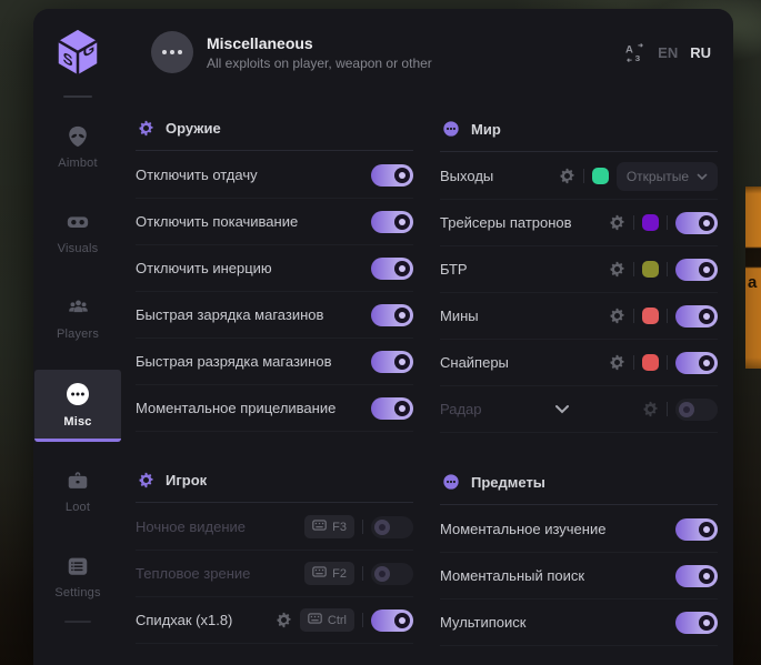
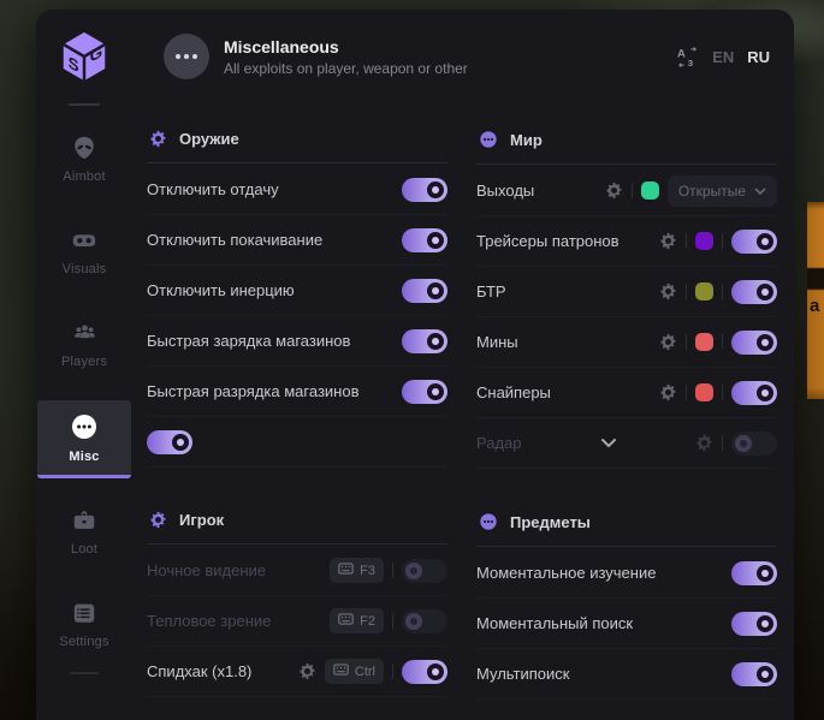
  Miscellaneous
  All exploits on player, weapon or other
  A
  з
  EN
  RU
  Aimbot
  Visuals
  Players
  Misc
  Loot
  Settings
  Оружие
  Отключить отдачу
  Отключить покачивание
  Отключить инерцию
  Быстрая зарядка магазинов
  Быстрая разрядка магазинов
- Моментальное прицеливание
  Игрок
  Ночное видение
  F3
  Тепловое зрение
  F2
  Спидхак (x1.8)
  Ctrl
  Мир
  Выходы
  Открытые
  Трейсеры патронов
  БТР
  Мины
  Снайперы
  Радар
  Предметы
  Моментальное изучение
  Моментальный поиск
  Мультипоиск
